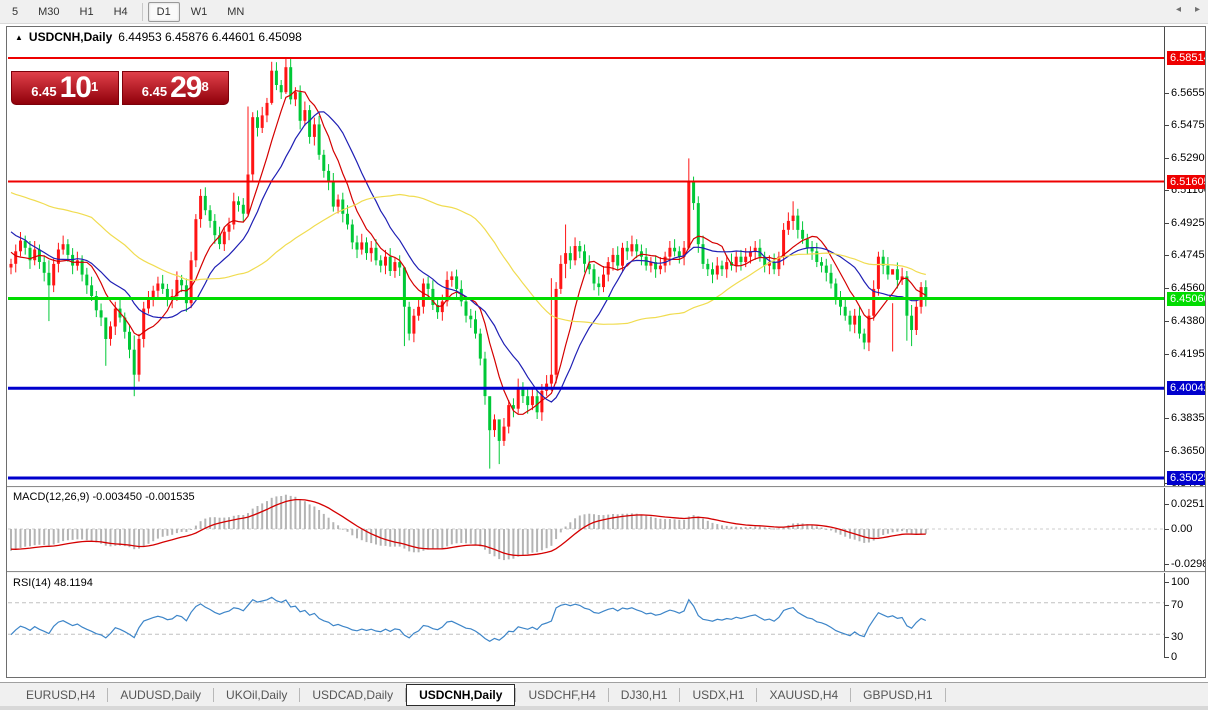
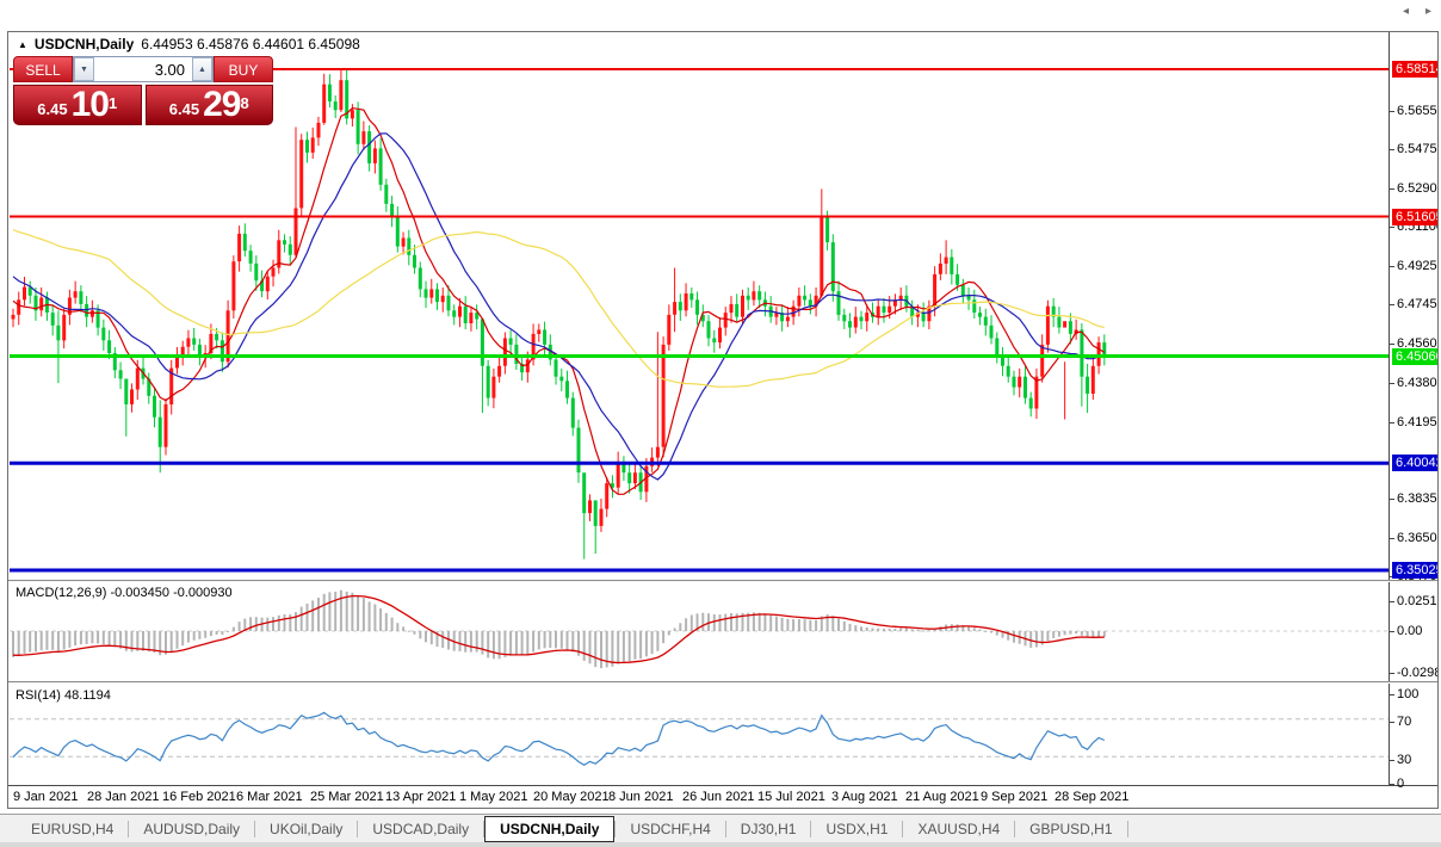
- 5
- M30
- H1
- H4
- D1
- W1
- MN
  ▲
  USDCNH,Daily
  6.44953 6.45876 6.44601 6.45098
+ SELL
+ 3.00
+ BUY
  6.45
  10
  1
  6.45
  29
  8
- MACD(12,26,9) -0.003450 -0.001535
+ MACD(12,26,9) -0.003450 -0.000930
  RSI(14) 48.1194
  6.5655
  6.5475
  6.5290
  6.5110
  6.4925
  6.4745
  6.4560
  6.4380
  6.4195
  6.3835
  6.3650
  6.5851
  6.5160
  6.4506
  6.4004
  6.3502
  0.0251
  0.00
  -0.029
  100
  70
  30
  0
+ 9 Jan 2021
+ 28 Jan 2021
+ 16 Feb 2021
+ 6 Mar 2021
+ 25 Mar 2021
+ 13 Apr 2021
+ 1 May 2021
+ 20 May 2021
+ 8 Jun 2021
+ 26 Jun 2021
+ 15 Jul 2021
+ 3 Aug 2021
+ 21 Aug 2021
+ 9 Sep 2021
+ 28 Sep 2021
  EURUSD,H4
  AUDUSD,Daily
  UKOil,Daily
  USDCAD,Daily
  USDCNH,Daily
  USDCHF,H4
  DJ30,H1
  USDX,H1
  XAUUSD,H4
  GBPUSD,H1
  ◂
  ▸
